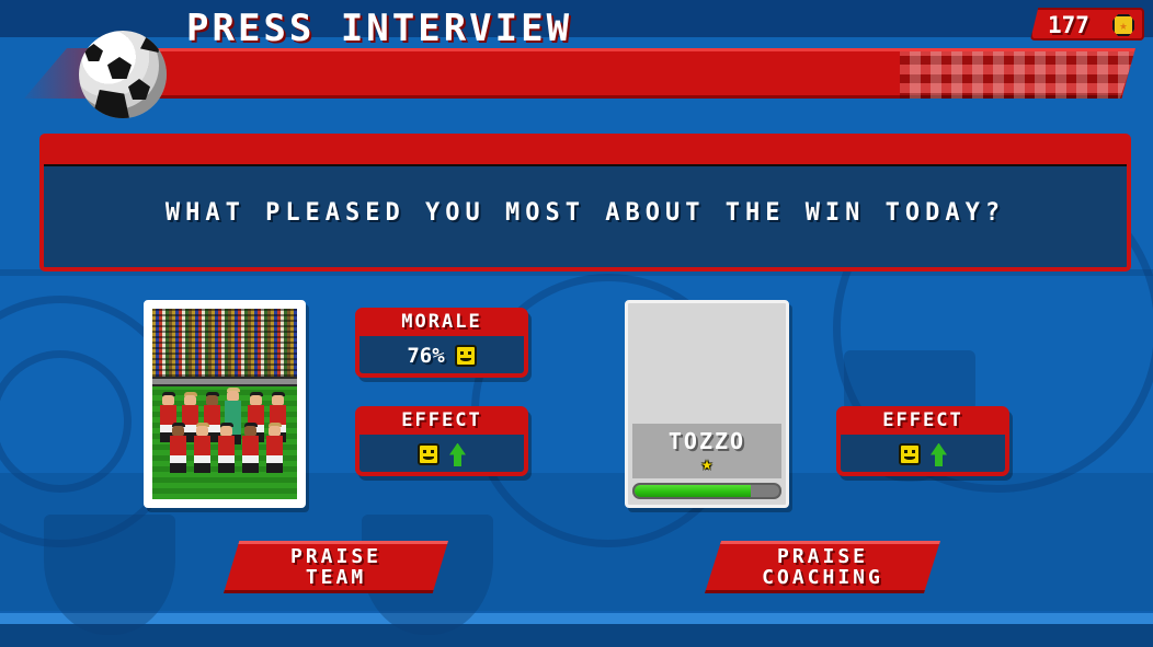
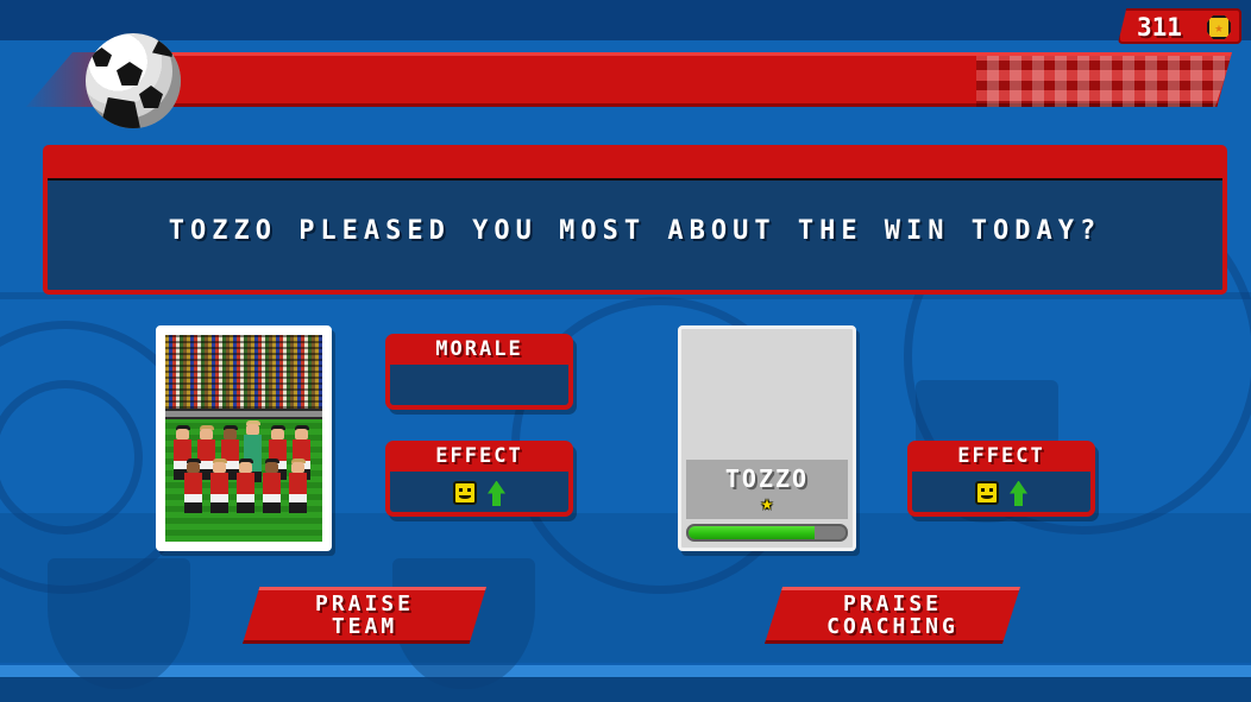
- PRESS INTERVIEW
- 177
+ 311
  ★
- WHAT PLEASED YOU MOST ABOUT THE WIN TODAY?
+ TOZZO PLEASED YOU MOST ABOUT THE WIN TODAY?
  MORALE
- 76%
  EFFECT
  TOZZO
  ★
  EFFECT
  PRAISE
  TEAM
  PRAISE
  COACHING
